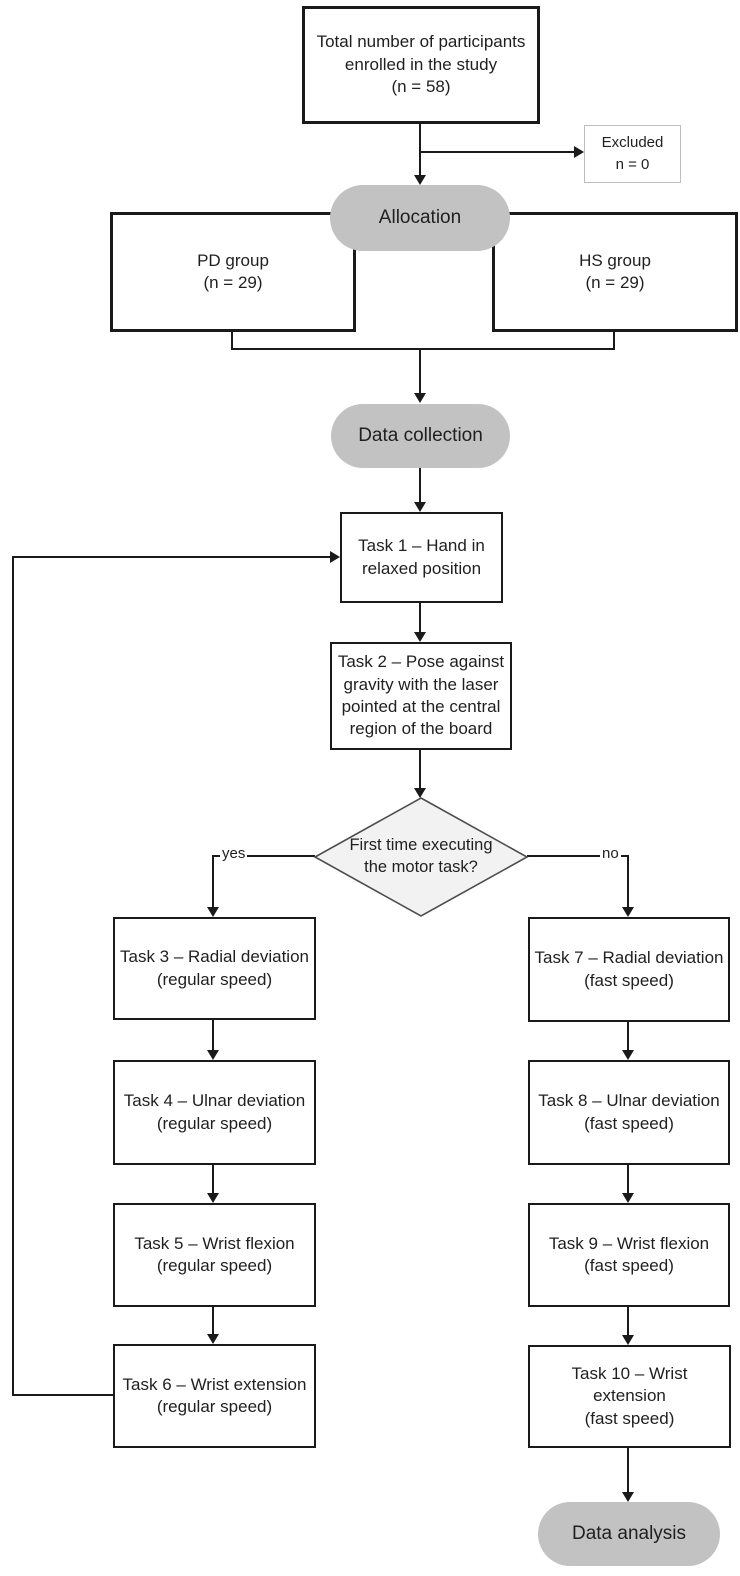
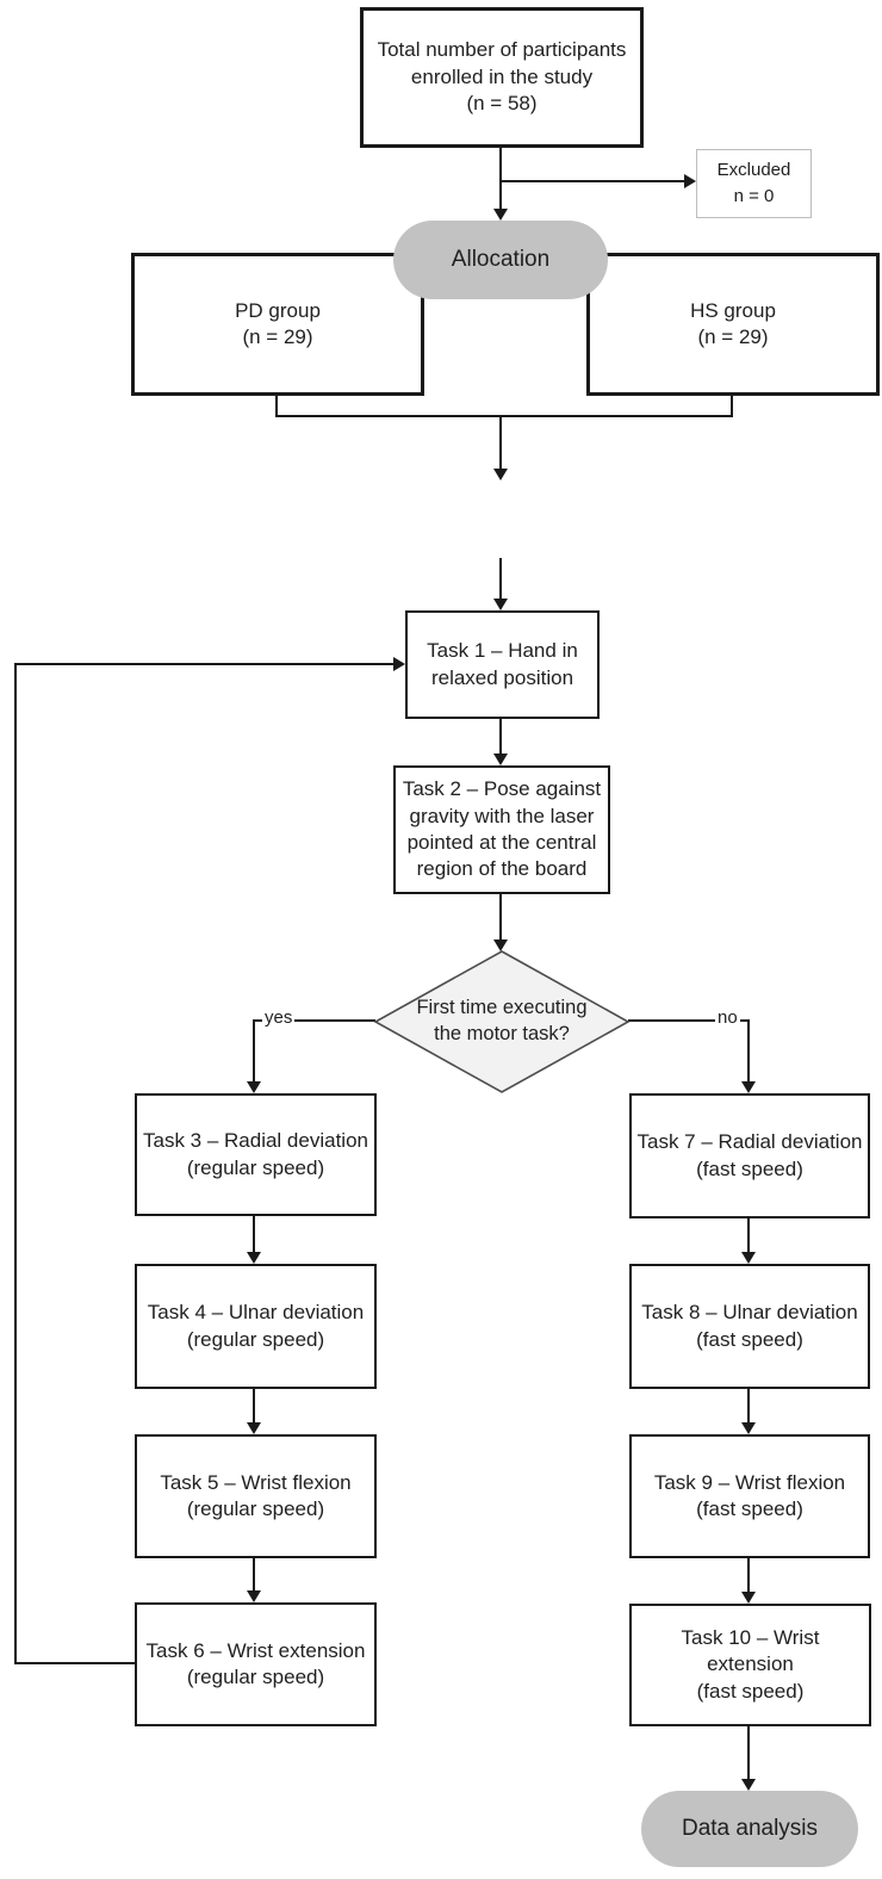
  yes
  no
  First time executing
  the motor task?
  Total number of participants
  enrolled in the study
  (n = 58)
  Excluded
  n = 0
  PD group
  (n = 29)
  HS group
  (n = 29)
  Task 1 – Hand in
  relaxed position
  Task 2 – Pose against
  gravity with the laser
  pointed at the central
  region of the board
  Task 3 – Radial deviation
  (regular speed)
  Task 4 – Ulnar deviation
  (regular speed)
  Task 5 – Wrist flexion
  (regular speed)
  Task 6 – Wrist extension
  (regular speed)
  Task 7 – Radial deviation
  (fast speed)
  Task 8 – Ulnar deviation
  (fast speed)
  Task 9 – Wrist flexion
  (fast speed)
  Task 10 – Wrist
  extension
  (fast speed)
  Allocation
- Data collection
  Data analysis
